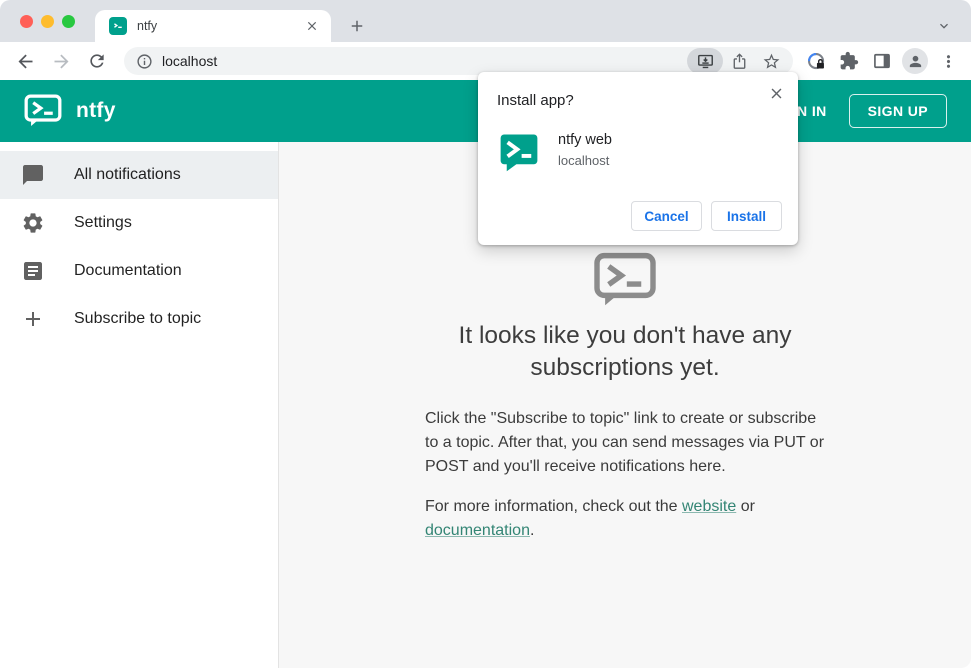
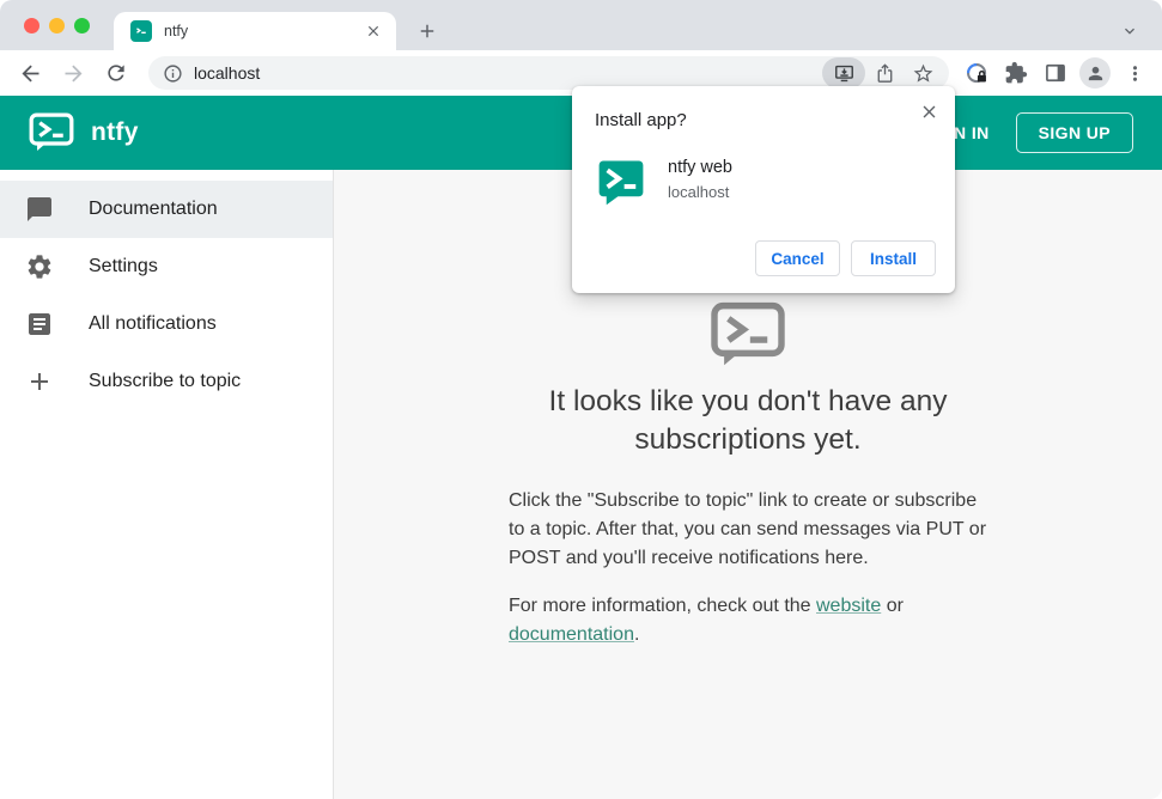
  ntfy
  localhost
  ntfy
  SIGN UP
- All notifications
+ Documentation
  Settings
- Documentation
+ All notifications
  Subscribe to topic
  It looks like you don't have any subscriptions yet.
  Click the "Subscribe to topic" link to create or subscribe to a topic. After that, you can send messages via PUT or POST and you'll receive notifications here.
  For more information, check out the website or documentation.
  Install app?
  ntfy web
  localhost
  Cancel
  Install
